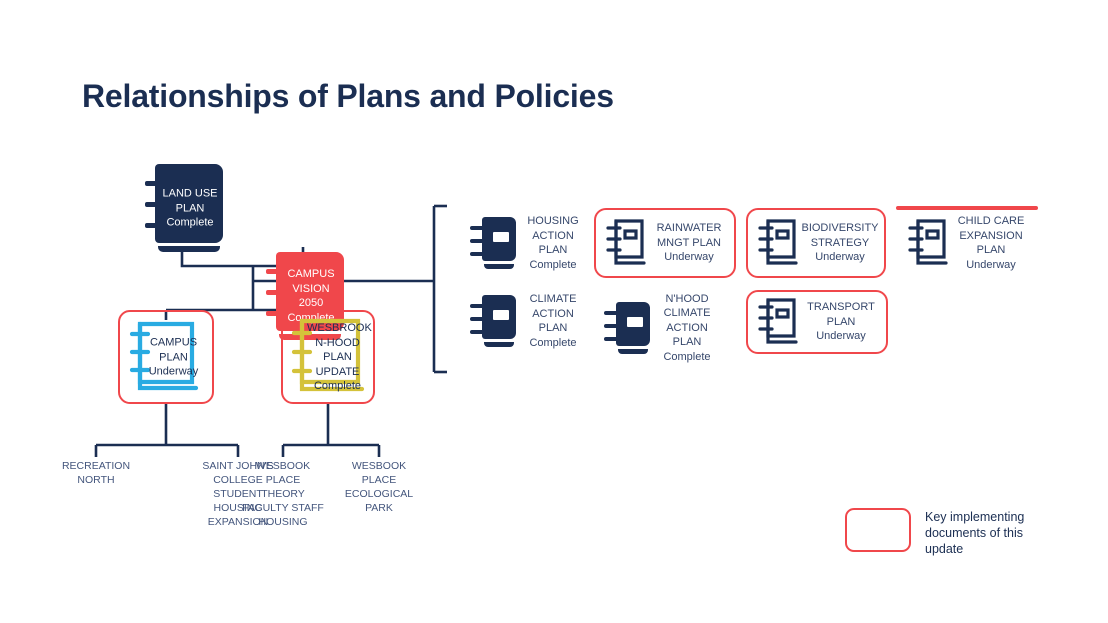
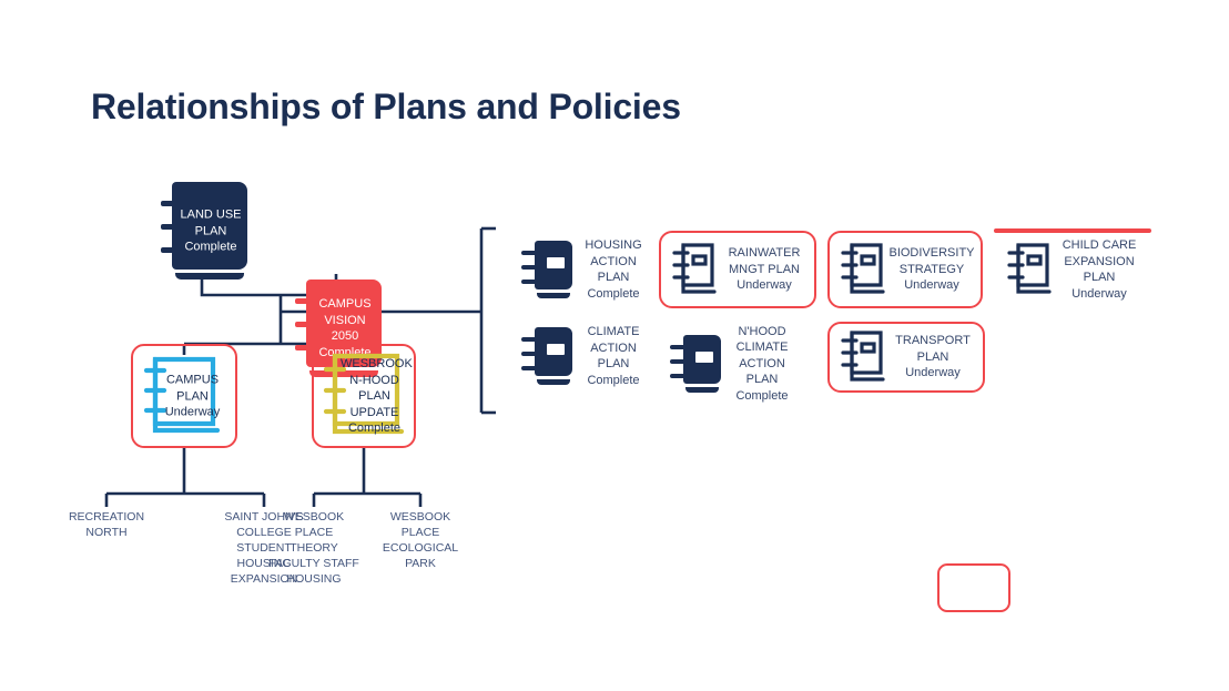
  Relationships of Plans and Policies
  LAND USE
  PLAN
  Complete
  CAMPUS
  VISION
  2050
  Complete
  CAMPUS
  PLAN
  Underway
  WESBROOK
  N-HOOD
  PLAN
  UPDATE
  Complete
  HOUSING
  ACTION
  PLAN
  Complete
  RAINWATER
  MNGT PLAN
  Underway
  BIODIVERSITY
  STRATEGY
  Underway
  CHILD CARE
  EXPANSION
  PLAN
  Underway
  CLIMATE
  ACTION
  PLAN
  Complete
  N'HOOD
  CLIMATE
  ACTION
  PLAN
  Complete
  TRANSPORT
  PLAN
  Underway
  RECREATION
  NORTH
  SAINT JOHN'S
  COLLEGE
  STUDENT
  HOUSING
  EXPANSION
  WESBOOK
  PLACE
  THEORY
  FACULTY STAFF
  HOUSING
  WESBOOK
  PLACE
  ECOLOGICAL
  PARK
- Key implementing
- documents of this
- update
